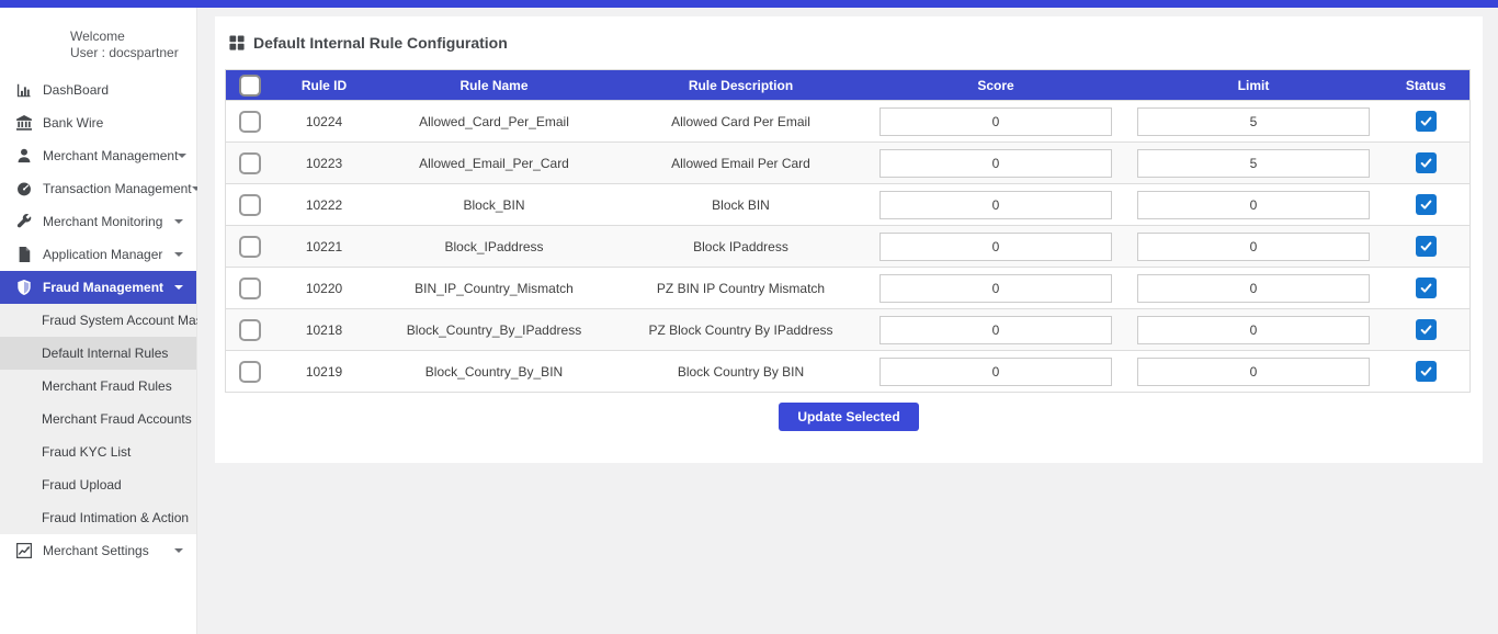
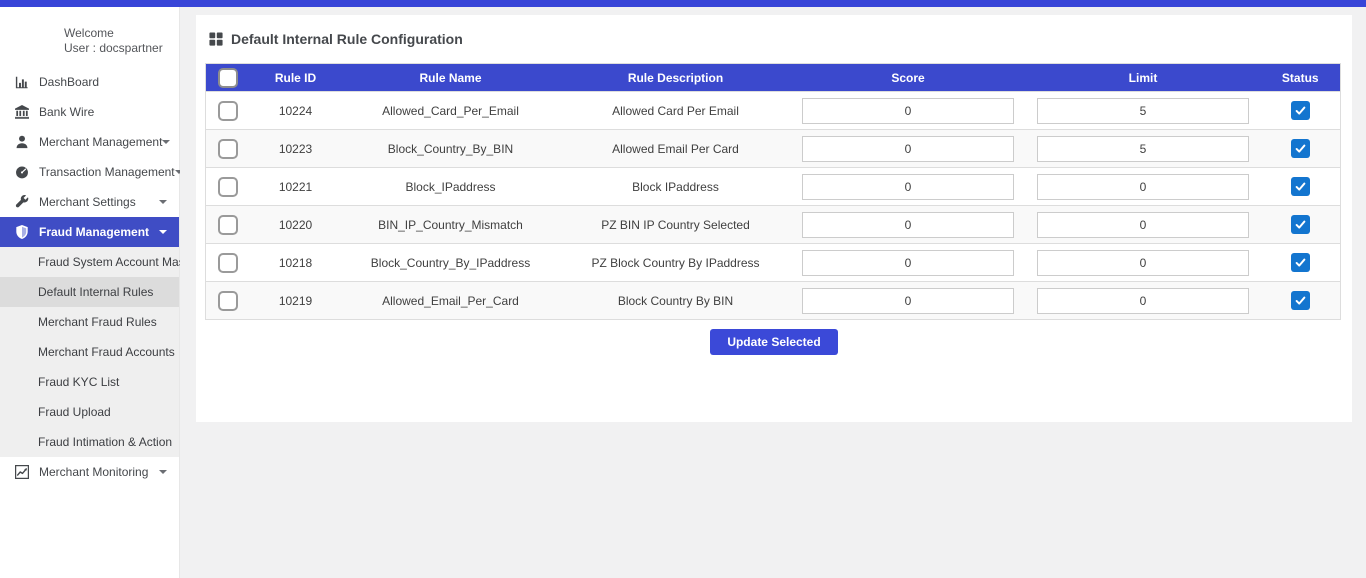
  Welcome
  User : docspartner
  DashBoard
  Bank Wire
  Merchant Management
  Transaction Management
- Merchant Monitoring
+ Merchant Settings
- Application Manager
  Fraud Management
  Fraud System Account Ma
  Default Internal Rules
  Merchant Fraud Rules
  Merchant Fraud Accounts
  Fraud KYC List
  Fraud Upload
  Fraud Intimation & Action
- Merchant Settings
+ Merchant Monitoring
  Default Internal Rule Configuration
  	Rule ID	Rule Name	Rule Description	Score	Limit	Status
  	10224	Allowed_Card_Per_Email	Allowed Card Per Email	0	5
- 	10223	Allowed_Email_Per_Card	Allowed Email Per Card	0	5
+ 	10223	Block_Country_By_BIN	Allowed Email Per Card	0	5
- 	10222	Block_BIN	Block BIN	0	0
  	10221	Block_IPaddress	Block IPaddress	0	0
- 	10220	BIN_IP_Country_Mismatch	PZ BIN IP Country Mismatch	0	0
+ 	10220	BIN_IP_Country_Mismatch	PZ BIN IP Country Selected	0	0
  	10218	Block_Country_By_IPaddress	PZ Block Country By IPaddress	0	0
- 	10219	Block_Country_By_BIN	Block Country By BIN	0	0
+ 	10219	Allowed_Email_Per_Card	Block Country By BIN	0	0
  Update Selected
